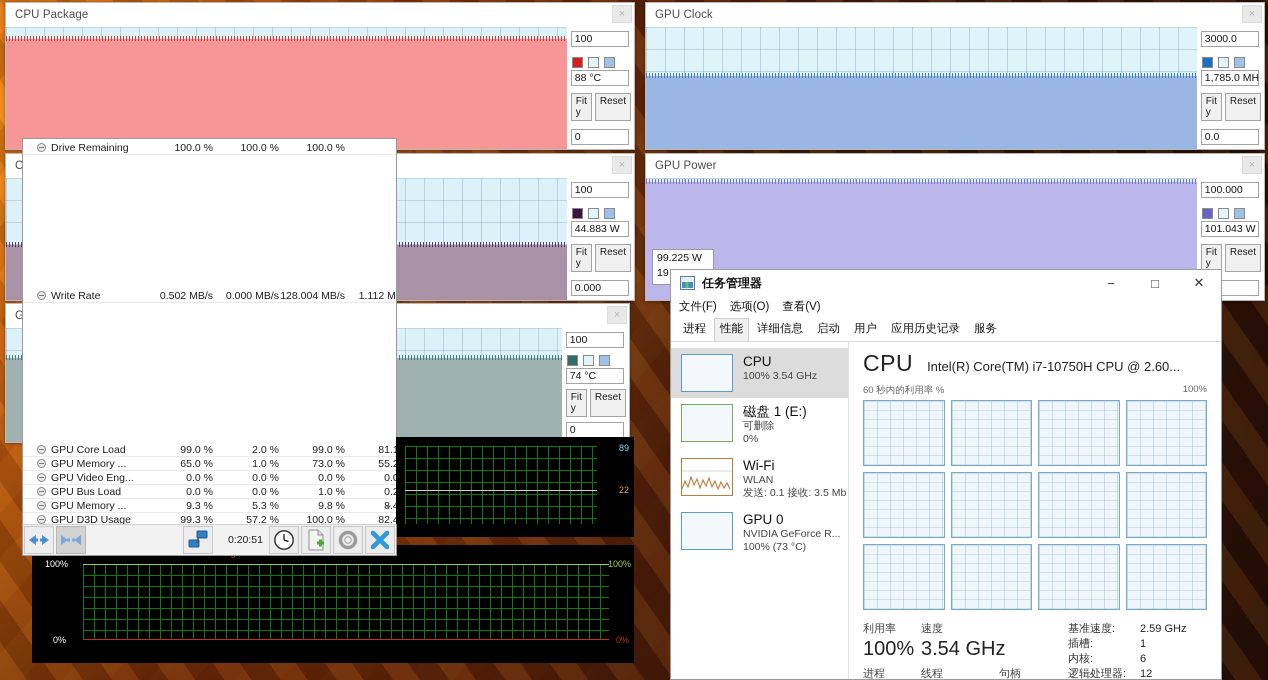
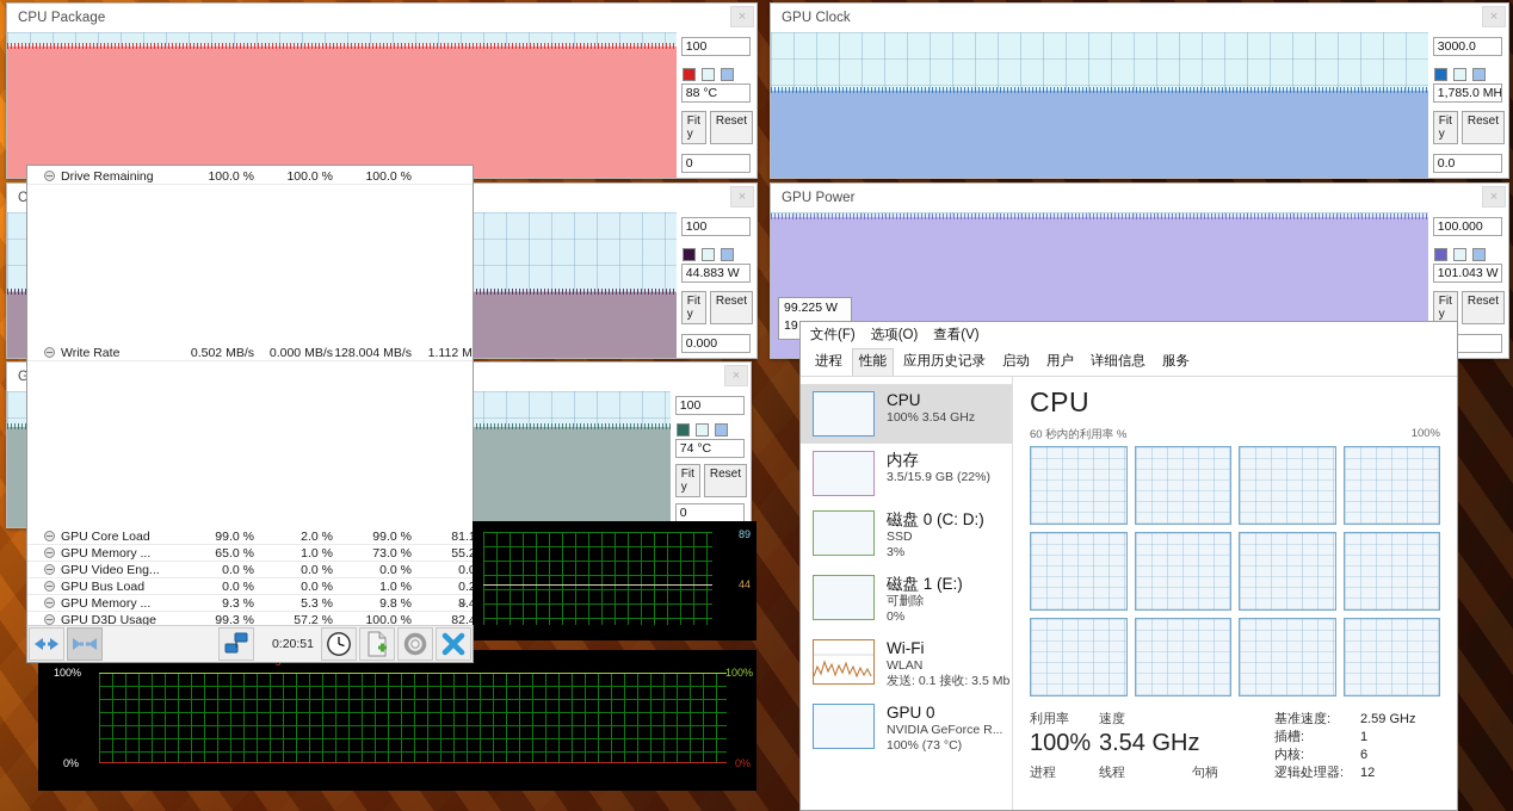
  Drive Remaining
  100.0 %
  100.0 %
  100.0 %
  Write Rate
  0.502 MB/s
  0.000 MB/s
  128.004 MB/s
  GPU Core Load
  99.0 %
  2.0 %
  99.0 %
  GPU Memory ...
  65.0 %
  1.0 %
  73.0 %
  GPU Video Eng...
  0.0 %
  0.0 %
  0.0 %
  GPU Bus Load
  0.0 %
  0.0 %
  1.0 %
  GPU Memory ...
  9.3 %
  5.3 %
  9.8 %
  GPU D3D Usage
  99.3 %
  57.2 %
  100.0 %
  ⌄
  CPU Package
  ×
  100
  88 °C
  Fit y
  Reset
  0
  GPU Clock
  ×
  3000.0
  1,785.0 MH
  Fit y
  Reset
  0.0
  ×
  100
  44.883 W
  Fit y
  Reset
  0.000
  GPU Power
  ×
  100.000
  101.043 W
  Fit y
  Reset
  ×
  100
  74 °C
  Fit y
  Reset
  0
  99.225 W
  19
  0:20:51
  89
- 22
+ 44
  100%
  0%
  100%
  0%
- 任务管理器
- −
- □
- ✕
  文件(F)
  选项(O)
  查看(V)
  进程
  性能
- 详细信息
+ 应用历史记录
  启动
  用户
- 应用历史记录
+ 详细信息
  服务
  CPU
  100% 3.54 GHz
+ 内存
+ 3.5/15.9 GB (22%)
+ 磁盘 0 (C: D:)
+ SSD
+ 3%
  磁盘 1 (E:)
  可删除
  0%
  Wi-Fi
  WLAN
  发送: 0.1 接收: 3.5 Mb
  GPU 0
  NVIDIA GeForce R...
  100% (73 °C)
  CPU
- Intel(R) Core(TM) i7-10750H CPU @ 2.60...
  60 秒内的利用率 %
  100%
  利用率
  速度
  100%
  3.54 GHz
  进程
  线程
  句柄
  基准速度:
  2.59 GHz
  插槽:
  1
  内核:
  6
  逻辑处理器:
  12
